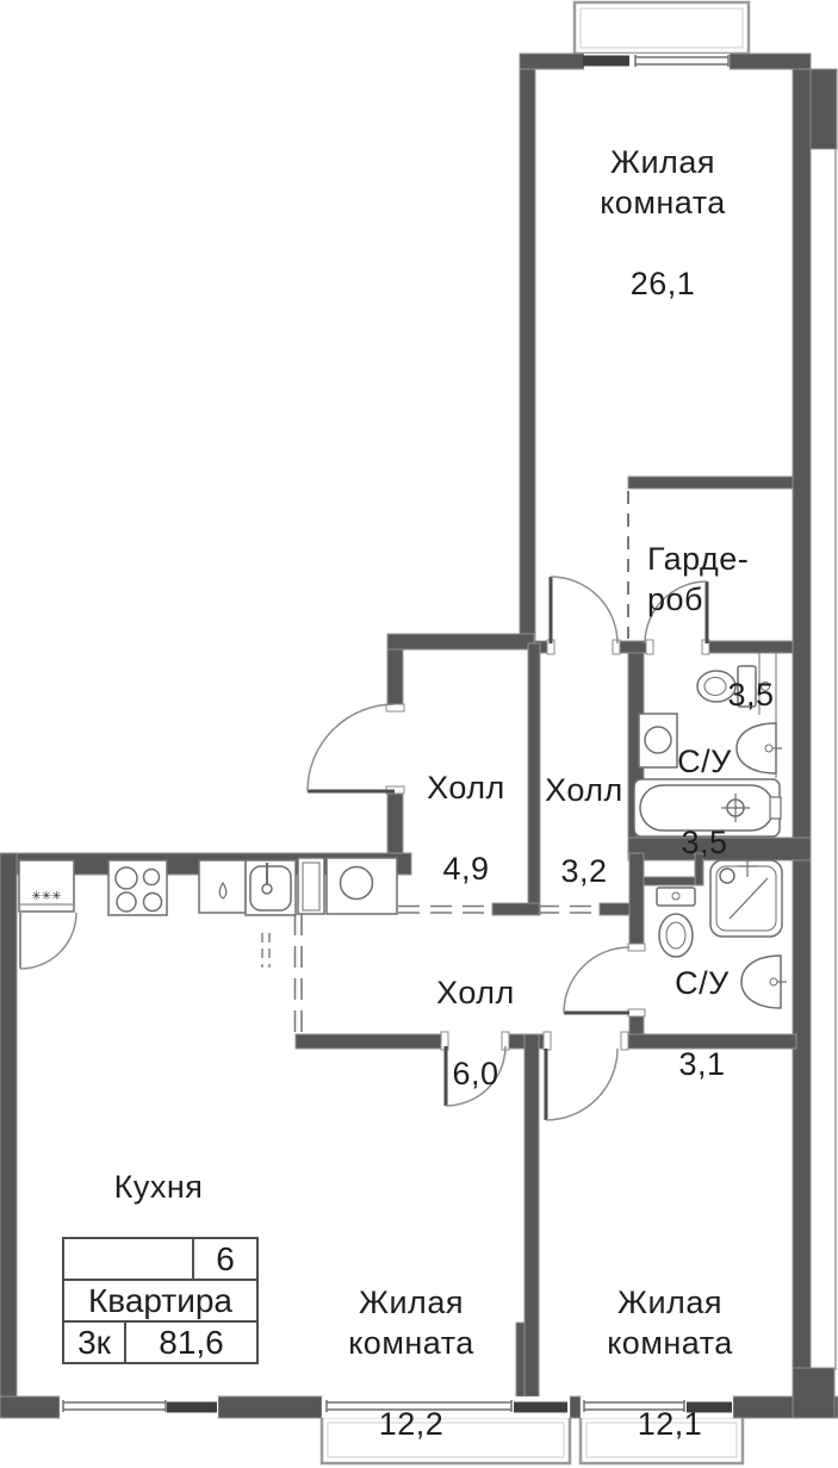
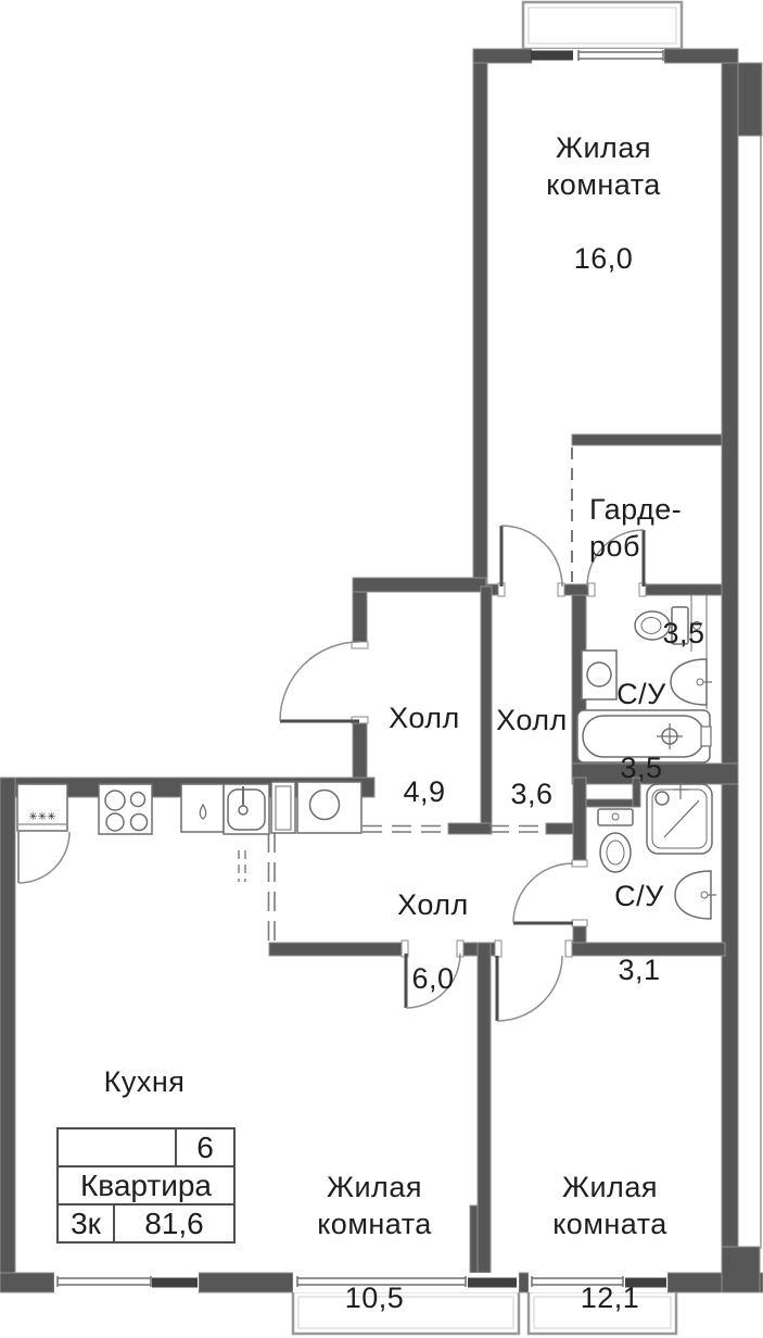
  ✳✳✳
  Жилая
  комната
- 26,1
+ 16,0
  Гарде-
  роб
  3,5
  С/У
  3,5
  Холл
  4,9
  Холл
- 3,2
+ 3,6
  Холл
  6,0
  С/У
  3,1
  Кухня
  Жилая
  комната
- 12,2
+ 10,5
  Жилая
  комната
  12,1
  6
  Квартира
  3к
  81,6
